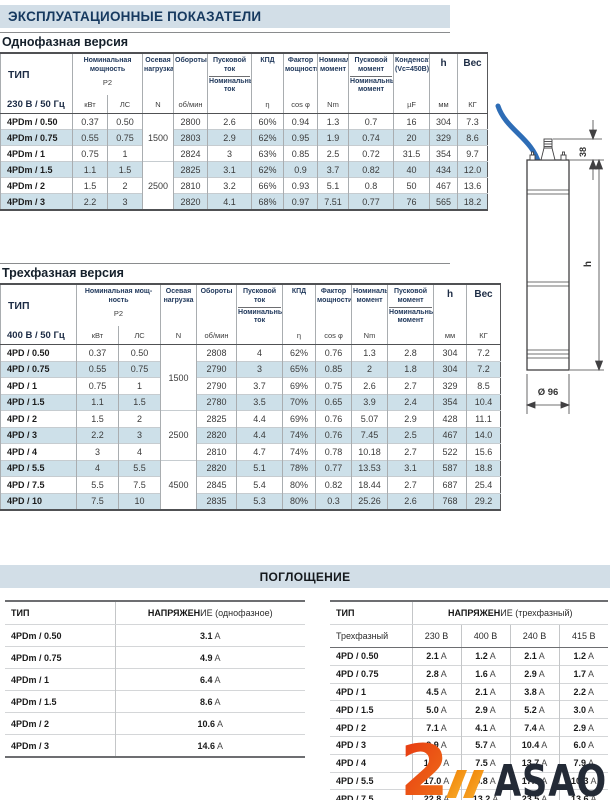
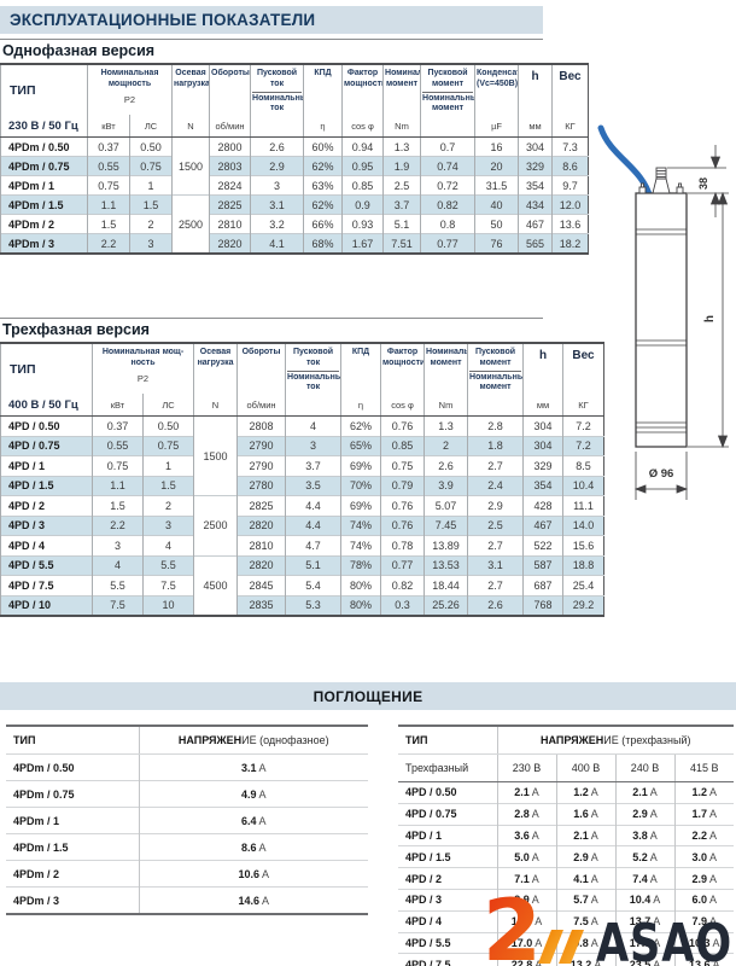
  ЭКСПЛУАТАЦИОННЫЕ ПОКАЗАТЕЛИ
  Однофазная версия
  230 В / 50 Гц	кВт	ЛС	N	об/мин		η	cos φ	Nm		µF	мм	КГ
  4PDm / 0.50	0.37	0.50	1500	2800	2.6	60%	0.94	1.3	0.7	16	304	7.3
  4PDm / 0.75	0.55	0.75	2803	2.9	62%	0.95	1.9	0.74	20	329	8.6
  4PDm / 1	0.75	1	2824	3	63%	0.85	2.5	0.72	31.5	354	9.7
  4PDm / 1.5	1.1	1.5	2500	2825	3.1	62%	0.9	3.7	0.82	40	434	12.0
  4PDm / 2	1.5	2	2810	3.2	66%	0.93	5.1	0.8	50	467	13.6
- 4PDm / 3	2.2	3	2820	4.1	68%	0.97	7.51	0.77	76	565	18.2
+ 4PDm / 3	2.2	3	2820	4.1	68%	1.67	7.51	0.77	76	565	18.2
  Трехфазная версия
  400 В / 50 Гц	кВт	ЛС	N	об/мин		η	cos φ	Nm		мм	КГ
  4PD / 0.50	0.37	0.50	1500	2808	4	62%	0.76	1.3	2.8	304	7.2
  4PD / 0.75	0.55	0.75	2790	3	65%	0.85	2	1.8	304	7.2
  4PD / 1	0.75	1	2790	3.7	69%	0.75	2.6	2.7	329	8.5
- 4PD / 1.5	1.1	1.5	2780	3.5	70%	0.65	3.9	2.4	354	10.4
+ 4PD / 1.5	1.1	1.5	2780	3.5	70%	0.79	3.9	2.4	354	10.4
  4PD / 2	1.5	2	2500	2825	4.4	69%	0.76	5.07	2.9	428	11.1
  4PD / 3	2.2	3	2820	4.4	74%	0.76	7.45	2.5	467	14.0
- 4PD / 4	3	4	2810	4.7	74%	0.78	10.18	2.7	522	15.6
+ 4PD / 4	3	4	2810	4.7	74%	0.78	13.89	2.7	522	15.6
  4PD / 5.5	4	5.5	4500	2820	5.1	78%	0.77	13.53	3.1	587	18.8
  4PD / 7.5	5.5	7.5	2845	5.4	80%	0.82	18.44	2.7	687	25.4
  4PD / 10	7.5	10	2835	5.3	80%	0.3	25.26	2.6	768	29.2
  ПОГЛОЩЕНИЕ
  ТИП	НАПРЯЖЕНИЕ (однофазное)
  4PDm / 0.50	3.1 A
  4PDm / 0.75	4.9 A
  4PDm / 1	6.4 A
  4PDm / 1.5	8.6 A
  4PDm / 2	10.6 A
  4PDm / 3	14.6 A
  ТИП	НАПРЯЖЕНИЕ (трехфазный)
  Трехфазный	230 В	400 В	240 В	415 В
  4PD / 0.50	2.1 A	1.2 A	2.1 A	1.2 A
  4PD / 0.75	2.8 A	1.6 A	2.9 A	1.7 A
- 4PD / 1	4.5 A	2.1 A	3.8 A	2.2 A
+ 4PD / 1	3.6 A	2.1 A	3.8 A	2.2 A
  4PD / 1.5	5.0 A	2.9 A	5.2 A	3.0 A
  4PD / 2	7.1 A	4.1 A	7.4 A	2.9 A
  4PD / 3	9.9 A	5.7 A	10.4 A	6.0 A
  4PD / 4	13.0 A	7.5 A	13.7 A	7.9 A
  4PD / 5.5	17.0 A	.8 A	17.8 A	10.3 A
  4PD / 7.5	22.8 A	13.2 A	23.5 A	13.6 A
  Ø 96
  2
  ASAO
